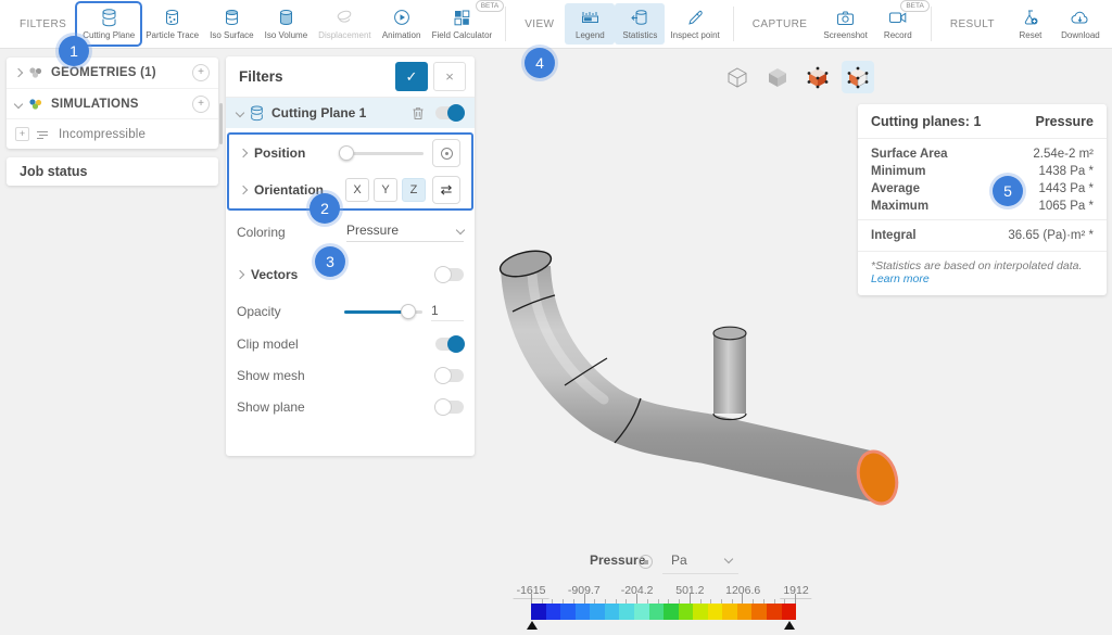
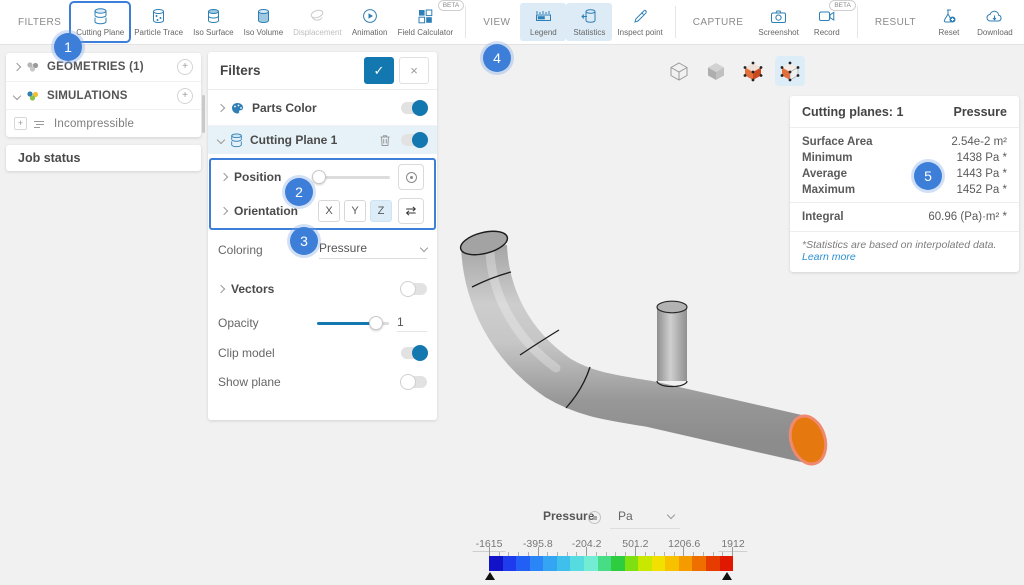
  FILTERS
  Cutting Plane
  Particle Trace
  Iso Surface
  Iso Volume
  Displacement
  Animation
  Field Calculator
  VIEW
  Legend
  Statistics
  Inspect point
  CAPTURE
  Screenshot
  Record
  RESULT
  Reset
  Download
  GEOMETRIES (1)
  +
  SIMULATIONS
  +
  +
  Incompressible
  Job status
  Filters
  ✓
  ×
+ Parts Color
  Cutting Plane 1
  Position
  Orientation
  X
  Y
  Z
  ⇄
  Coloring
  Pressure
  Vectors
  Opacity
  1
  Clip model
- Show mesh
  Show plane
  Cutting planes: 1
  Pressure
  Surface Area
  2.54e-2 m²
  Minimum
  1438 Pa *
  Average
  1443 Pa *
  Maximum
- 1065 Pa *
+ 1452 Pa *
  Integral
- 36.65 (Pa)·m² *
+ 60.96 (Pa)·m² *
  *Statistics are based on interpolated data. Learn more
  Pressur
  Pa
  -1615
- -909.7
+ -395.8
  -204.2
  501.2
  1206.6
  1912
  1
  2
  3
  4
  5
